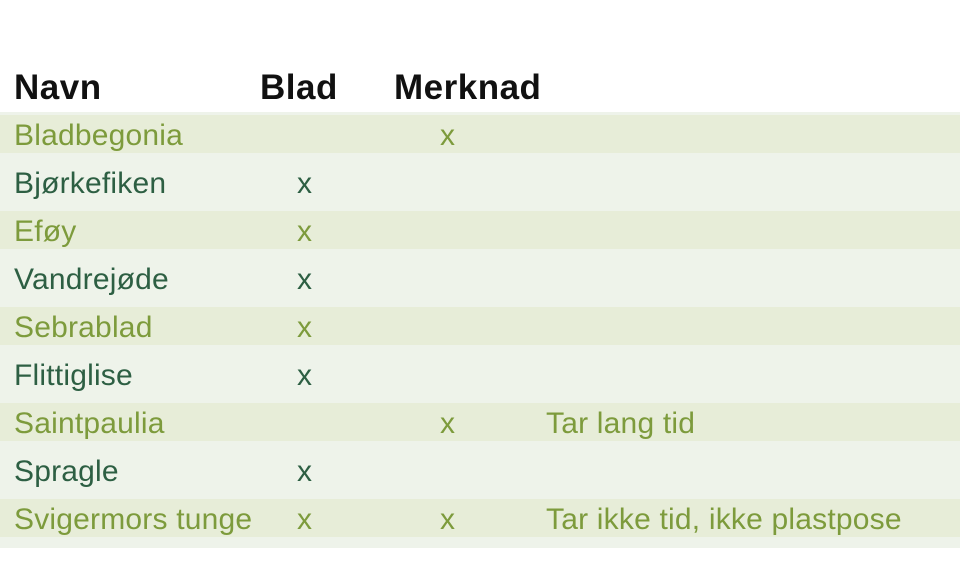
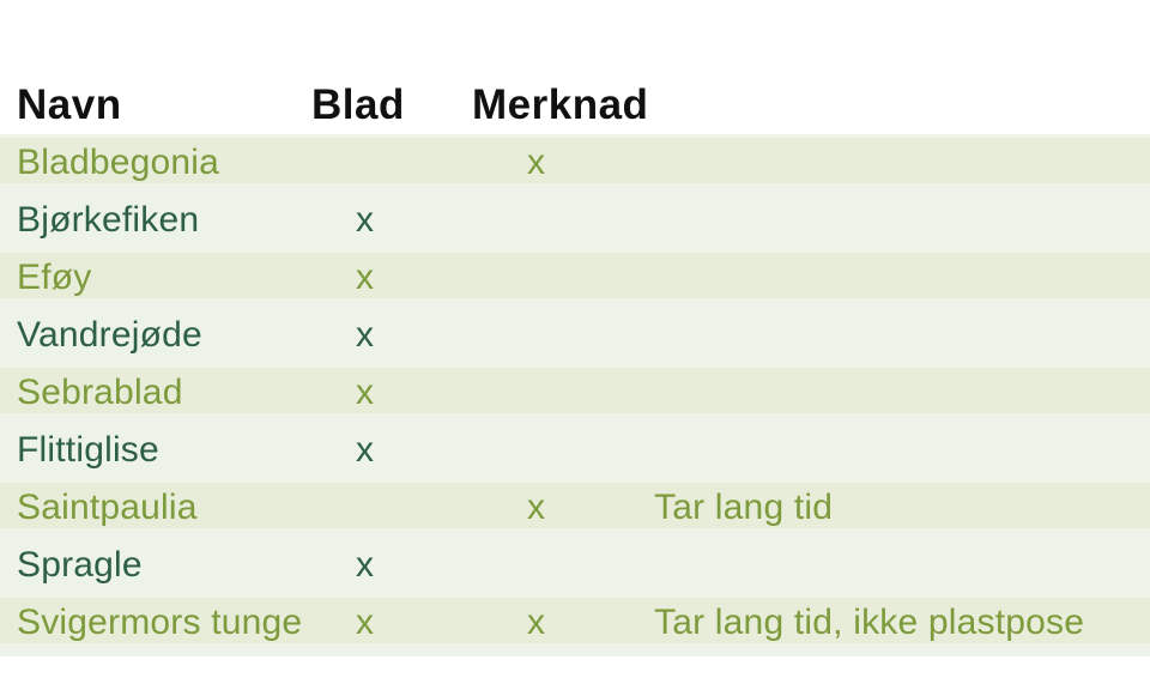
  Navn
  Blad
  Merknad
  Bladbegonia
  x
  Bjørkefiken
  x
  Eføy
  x
  Vandrejøde
  x
  Sebrablad
  x
  Flittiglise
  x
  Saintpaulia
  x
  Tar lang tid
  Spragle
  x
  Svigermors tunge
  x
  x
- Tar ikke tid, ikke plastpose
+ Tar lang tid, ikke plastpose
